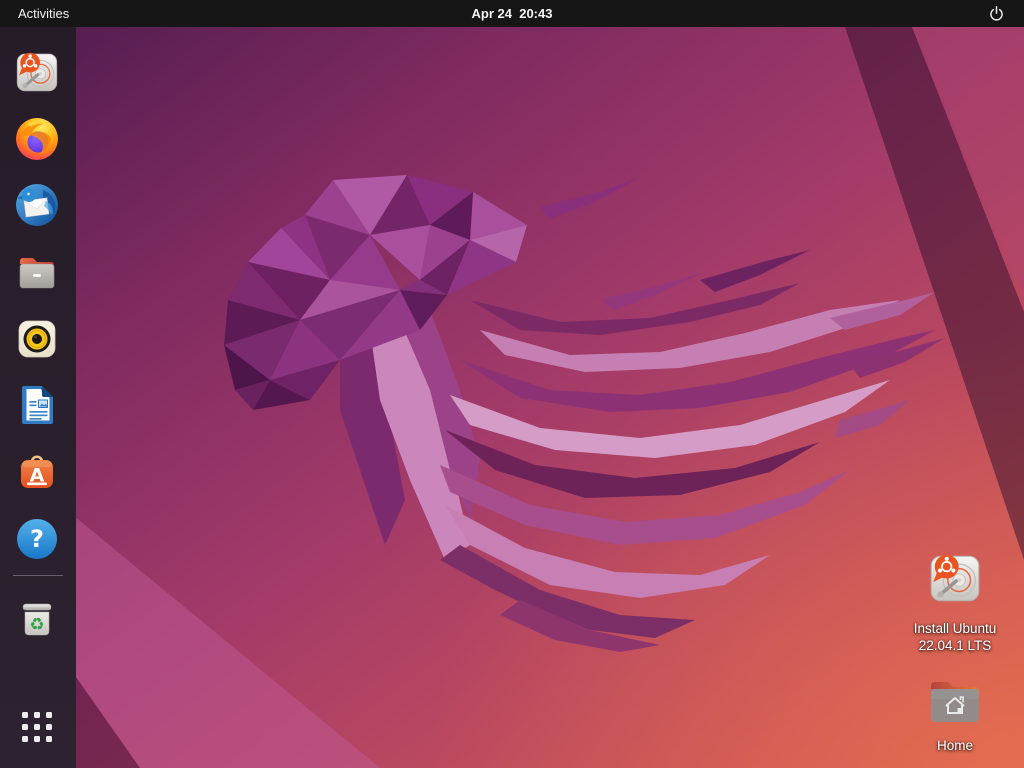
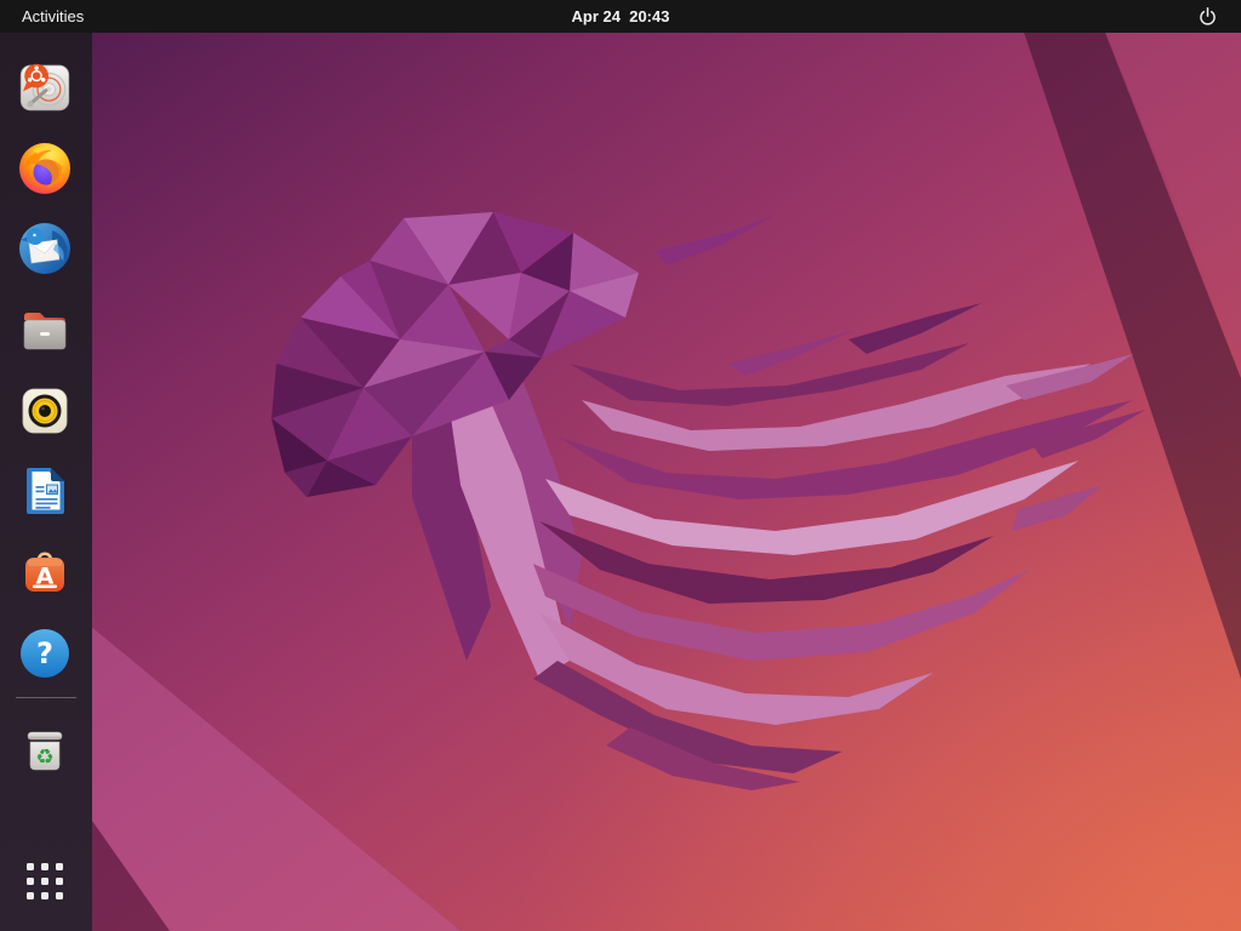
- Install Ubuntu
- 22.04.1 LTS
- Home
  Activities
  Apr 24 20:43
